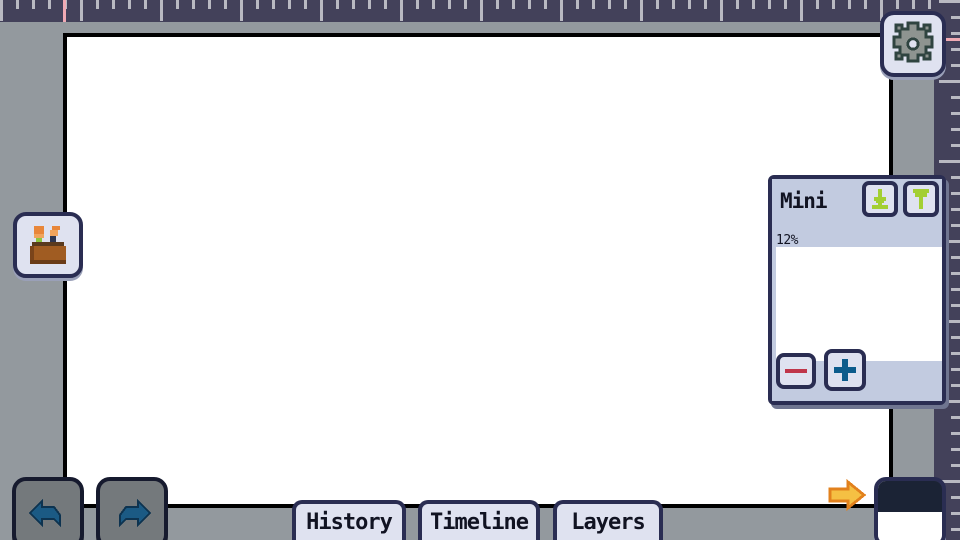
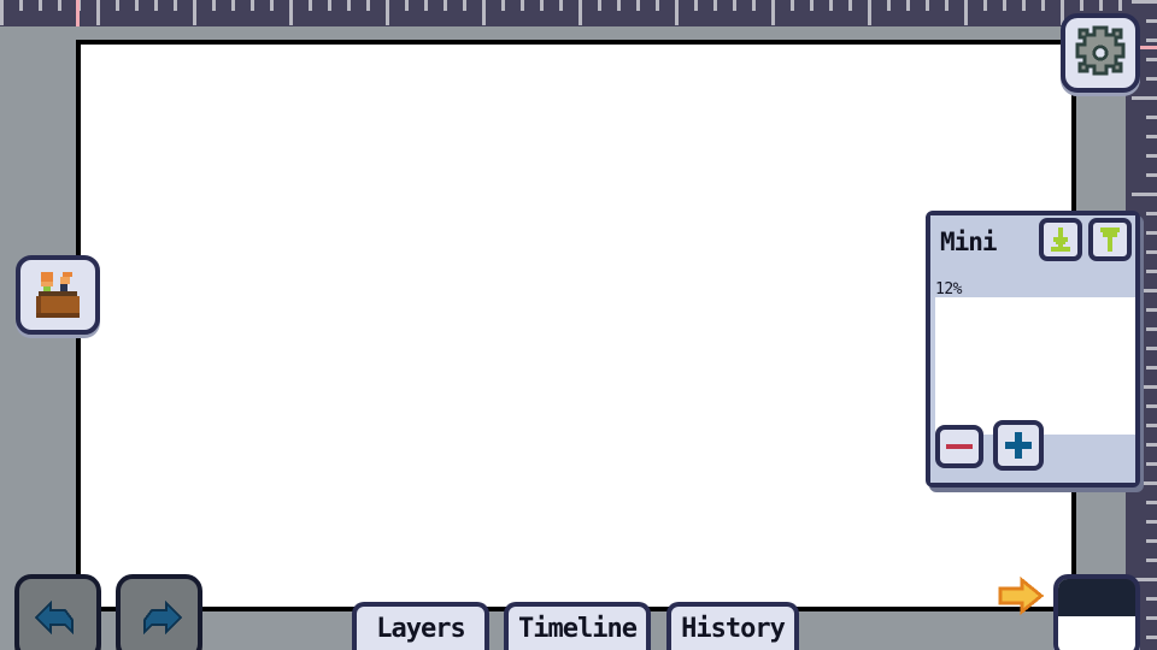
  Mini
  12%
- History
+ Layers
  Timeline
- Layers
+ History
